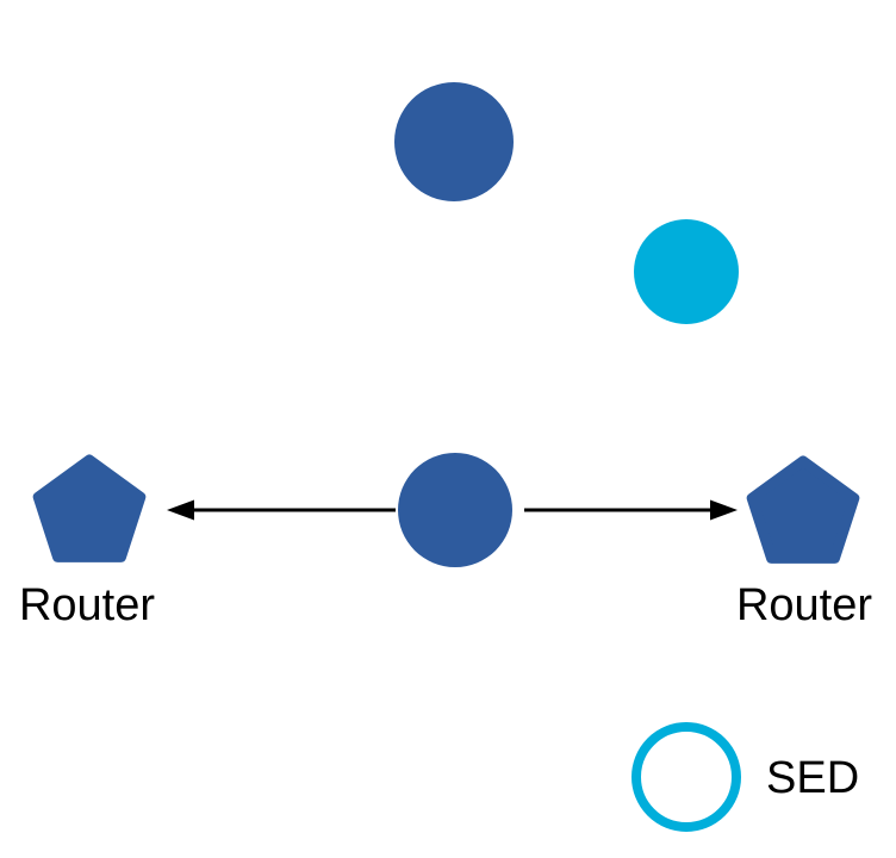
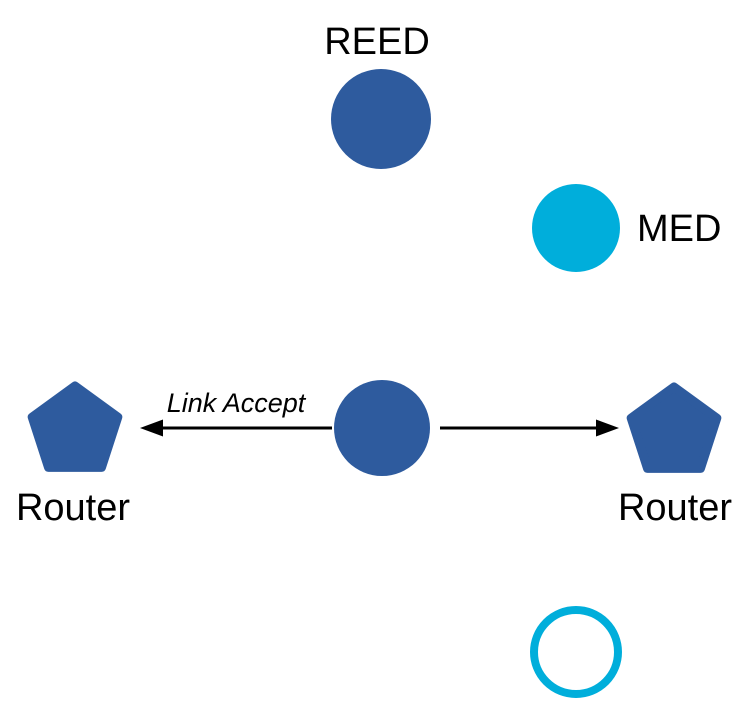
+ REED
+ MED
+ Link Accept
  Router
  Router
- SED
